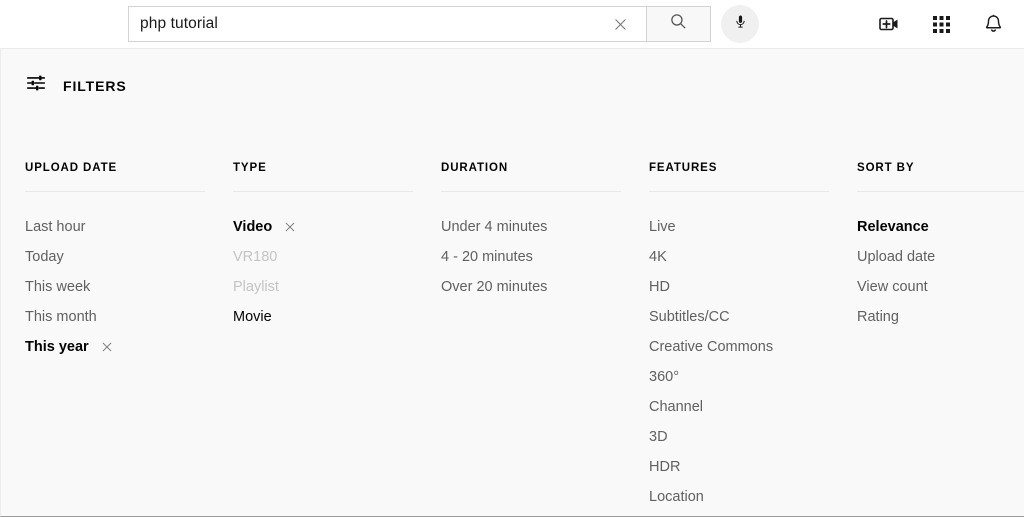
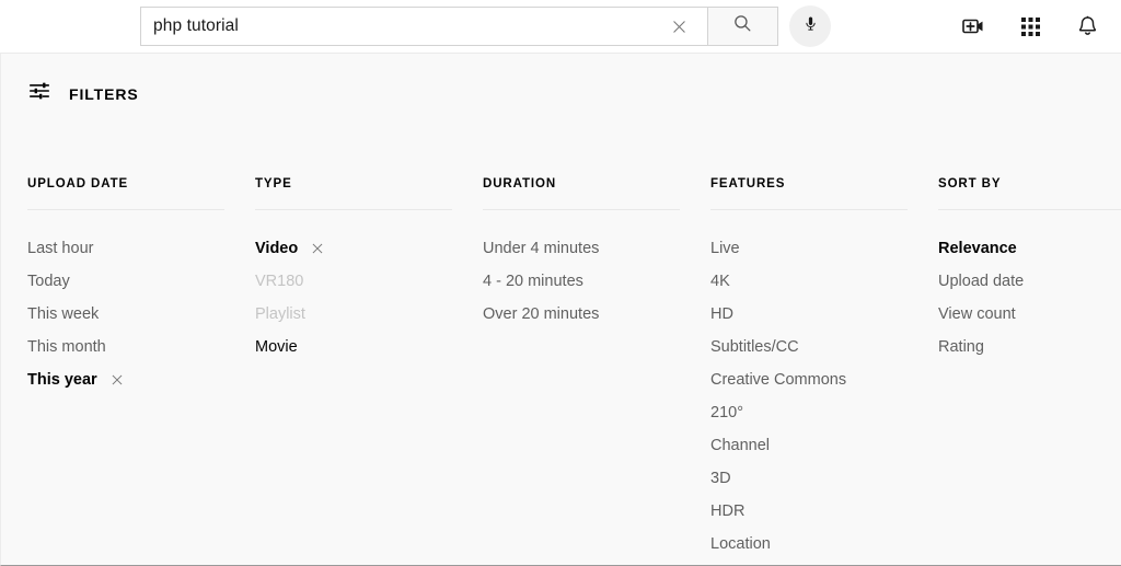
  php tutorial
  FILTERS
  UPLOAD DATE
  Last hour
  Today
  This week
  This month
  This year
  TYPE
  Video
  VR180
  Playlist
  Movie
  DURATION
  Under 4 minutes
  4 - 20 minutes
  Over 20 minutes
  FEATURES
  Live
  4K
  HD
  Subtitles/CC
  Creative Commons
- 360°
+ 210°
  Channel
  3D
  HDR
  Location
  SORT BY
  Relevance
  Upload date
  View count
  Rating
